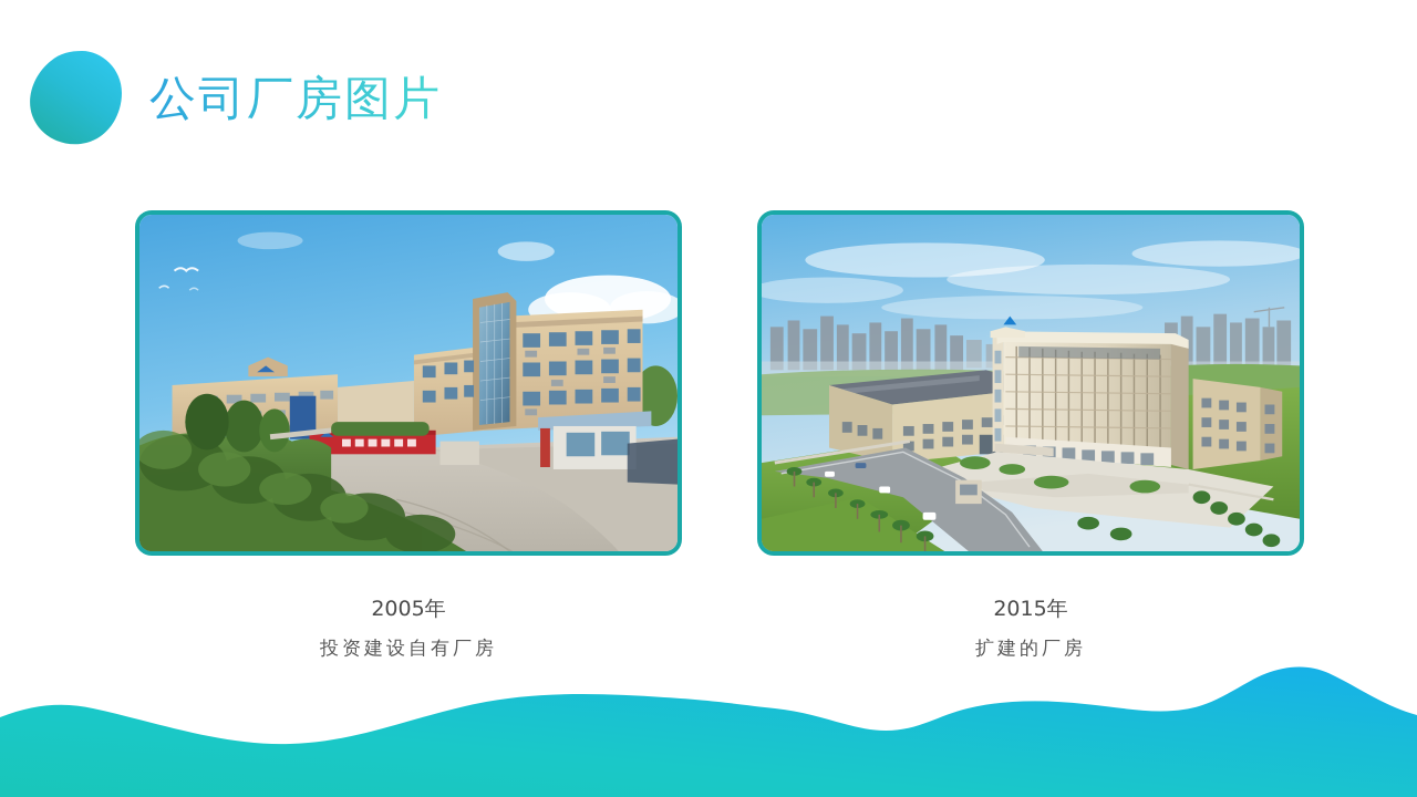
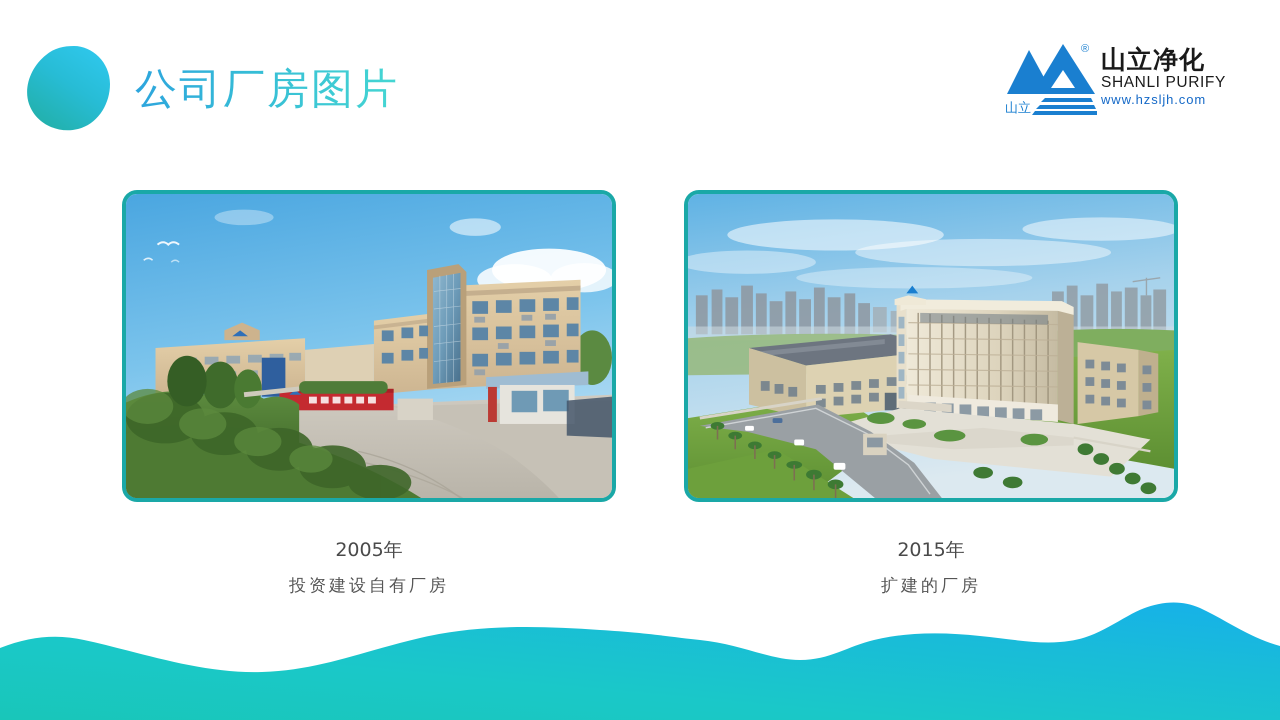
  公司厂房图片
+ 山立
+ ®
+ 山立净化
+ SHANLI PURIFY
+ www.hzsljh.com
  2005年
  投资建设自有厂房
  2015年
  扩建的厂房
